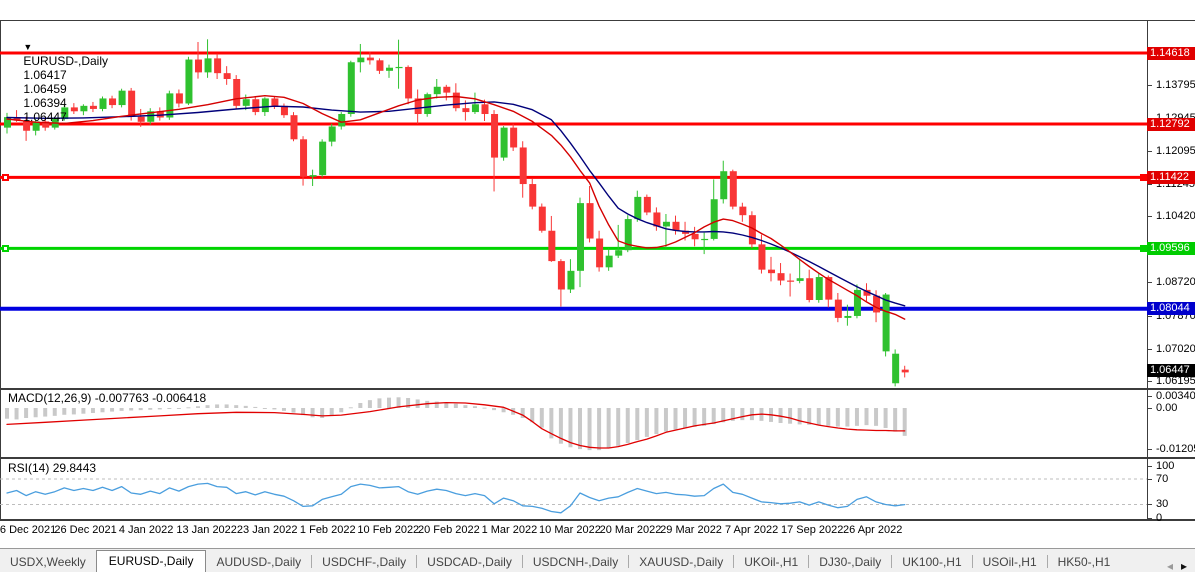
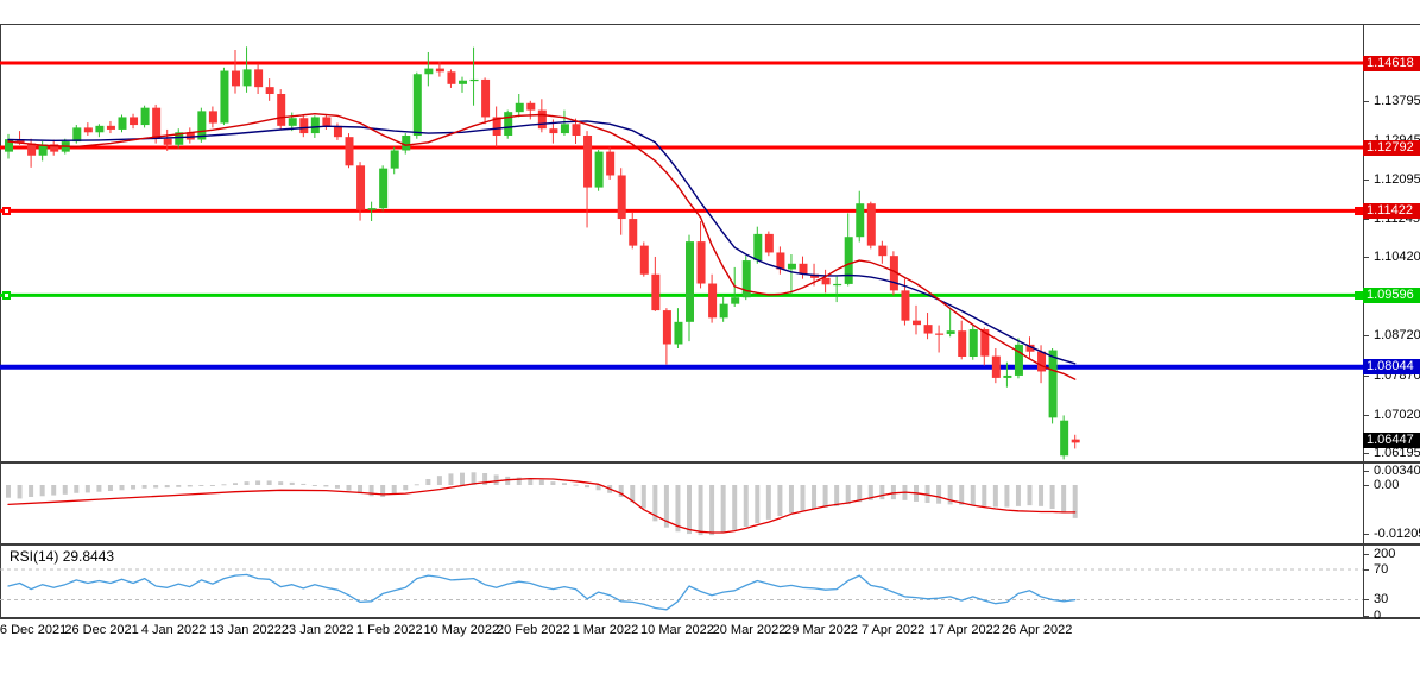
- ▼ EURUSD-,Daily 1.06417 1.06459 1.06394 1.06447
- MACD(12,26,9) -0.007763 -0.006418
  RSI(14) 29.8443
  1.13795
  1.12095
  1.11245
  1.10420
  1.08720
  1.07870
  1.07020
  1.06195
  1.14618
  1.12792
  1.11422
  1.09596
  1.08044
  1.06447
  0.00340
  0.00
  -0.0120
- 100
+ 200
  70
  30
  0
  6 Dec 2021
  26 Dec 2021
  4 Jan 2022
  13 Jan 2022
  23 Jan 2022
  1 Feb 2022
- 10 Feb 2022
+ 10 May 2022
  20 Feb 2022
  1 Mar 2022
  10 Mar 2022
  20 Mar 2022
  29 Mar 2022
  7 Apr 2022
- 17 Sep 2022
+ 17 Apr 2022
  26 Apr 2022
- USDX,Weekly
- EURUSD-,Daily
- AUDUSD-,Daily
- USDCHF-,Daily
- USDCAD-,Daily
- USDCNH-,Daily
- XAUUSD-,Daily
- UKOil-,H1
- DJ30-,Daily
- UK100-,H1
- USOil-,H1
- HK50-,H1
- ◂
- ▸
